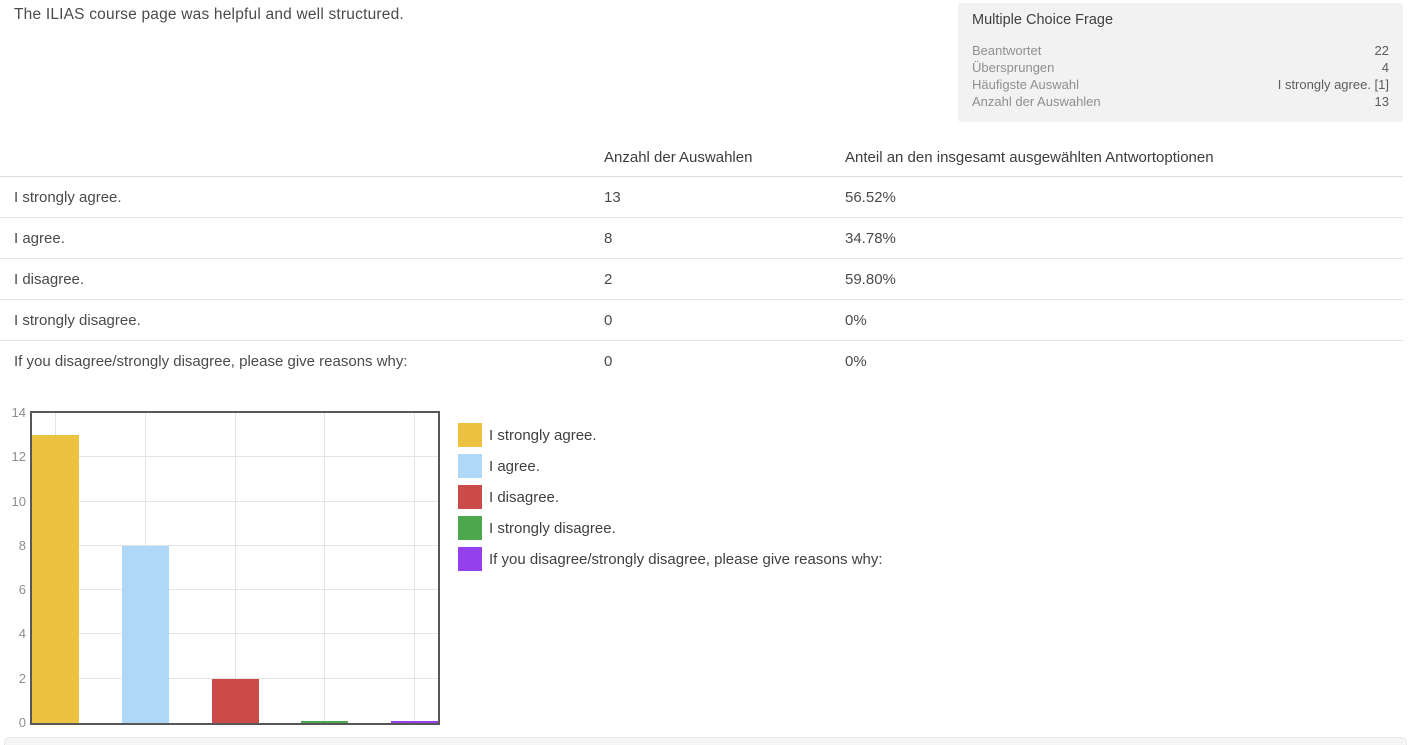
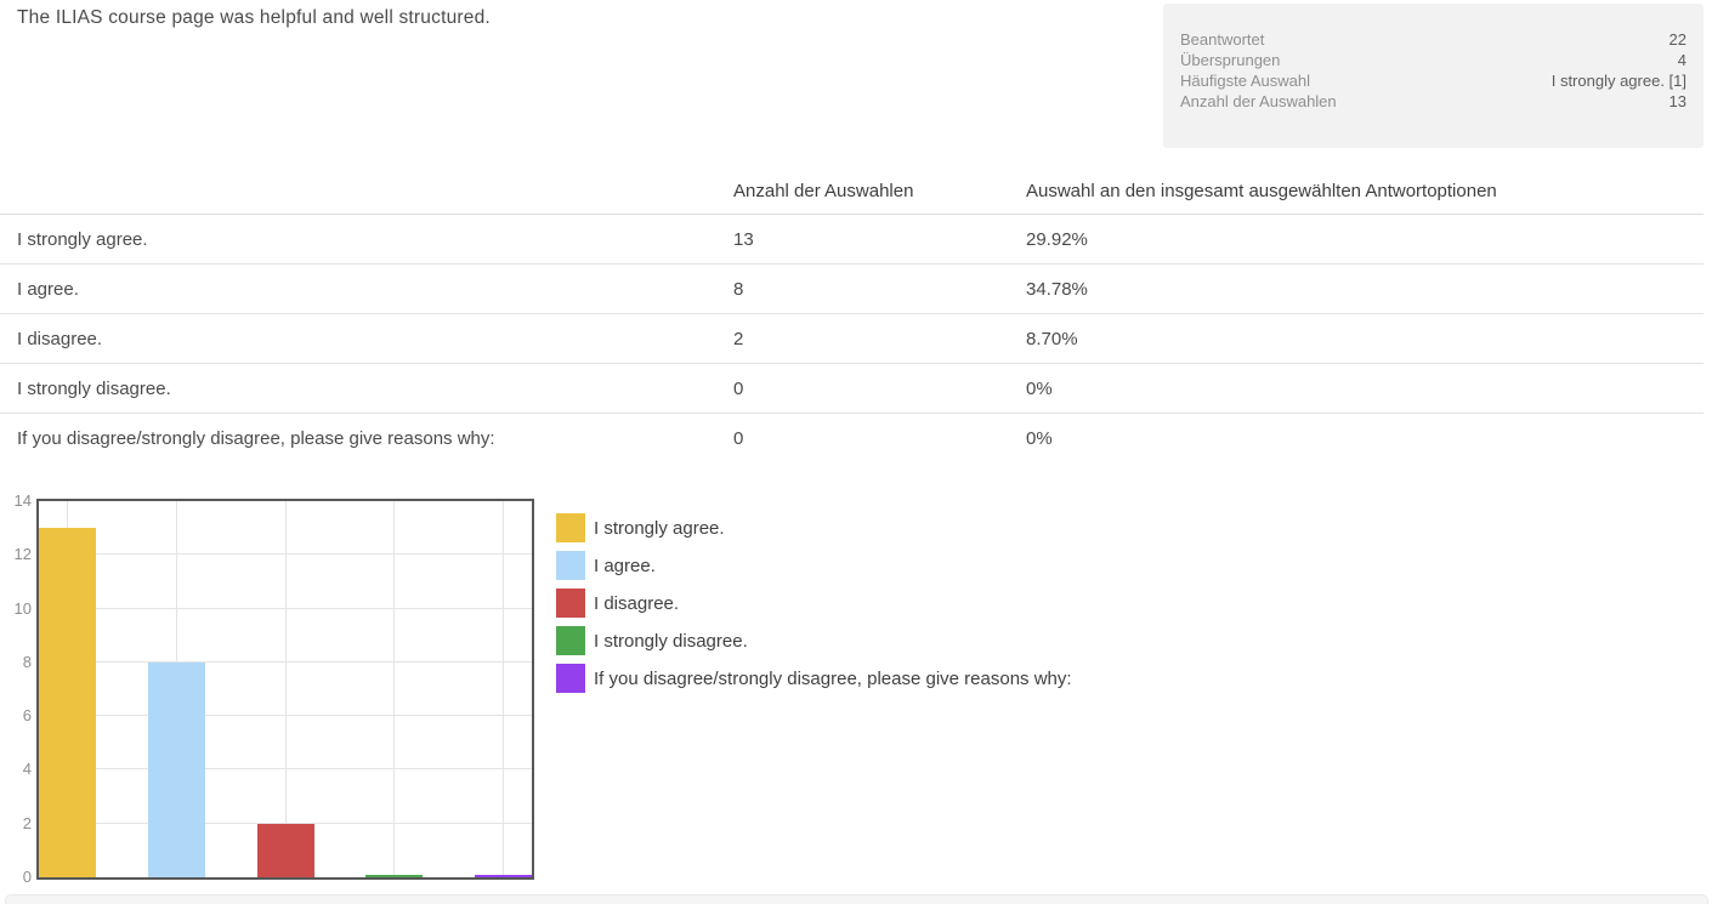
  The ILIAS course page was helpful and well structured.
- Multiple Choice Frage
  Beantwortet
  22
  Übersprungen
  4
  Häufigste Auswahl
  I strongly agree. [1]
  Anzahl der Auswahlen
  13
  Anzahl der Auswahlen
- Anteil an den insgesamt ausgewählten Antwortoptionen
+ Auswahl an den insgesamt ausgewählten Antwortoptionen
  I strongly agree.
  13
- 56.52%
+ 29.92%
  I agree.
  8
  34.78%
  I disagree.
  2
- 59.80%
+ 8.70%
  I strongly disagree.
  0
  0%
  If you disagree/strongly disagree, please give reasons why:
  0
  0%
  0
  2
  4
  6
  8
  10
  12
  14
  I strongly agree.
  I agree.
  I disagree.
  I strongly disagree.
  If you disagree/strongly disagree, please give reasons why:
